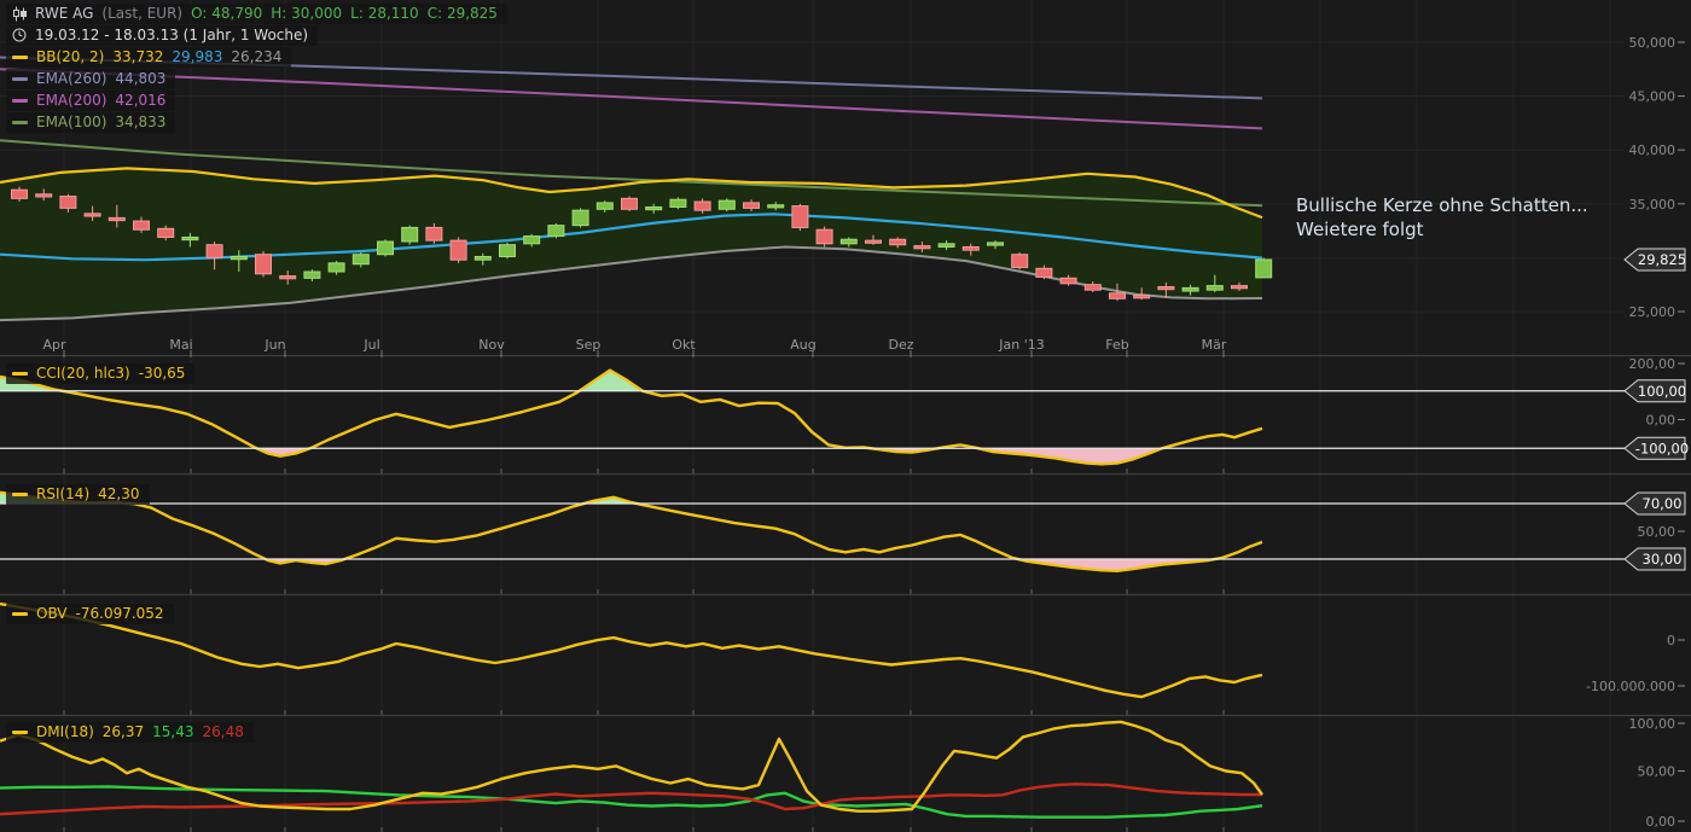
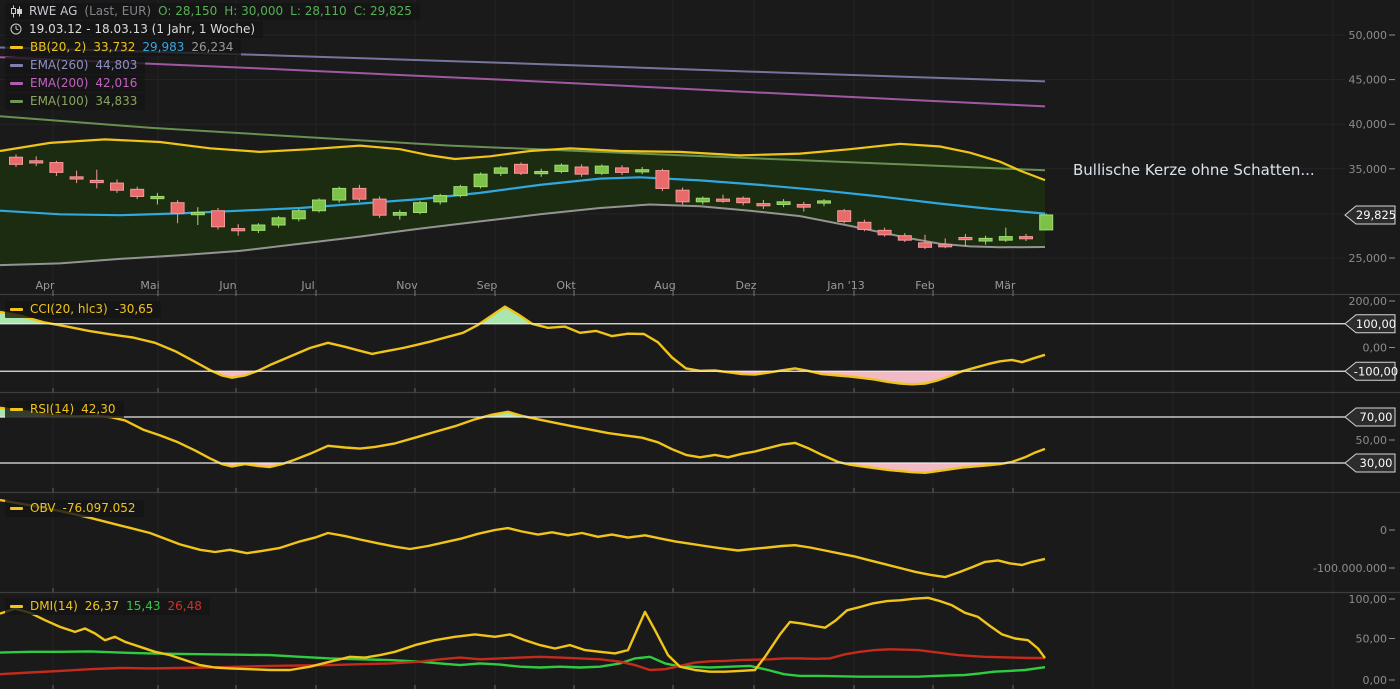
  50,000
  45,000
  40,000
  35,000
  25,000
  29,825
  200,00
  0,00
  100,00
  -100,00
  50,00
  70,00
  30,00
  0
  -100.000.000
  100,00
  50,00
  0,00
  Apr
  Mai
  Jun
  Jul
  Nov
  Sep
  Okt
  Aug
  Dez
  Jan '13
  Feb
  Mär
  RWE AG
  (Last, EUR)
- O: 48,790
+ O: 28,150
  H: 30,000
  L: 28,110
  C: 29,825
  19.03.12 - 18.03.13 (1 Jahr, 1 Woche)
  BB(20, 2)
  33,732
  29,983
  26,234
  EMA(260)
  44,803
  EMA(200)
  42,016
  EMA(100)
  34,833
  CCI(20, hlc3)
  -30,65
  RSI(14)
  42,30
  OBV
  -76.097.052
- DMI(18)
+ DMI(14)
  26,37
  15,43
  26,48
  Bullische Kerze ohne Schatten...
- Weietere folgt
